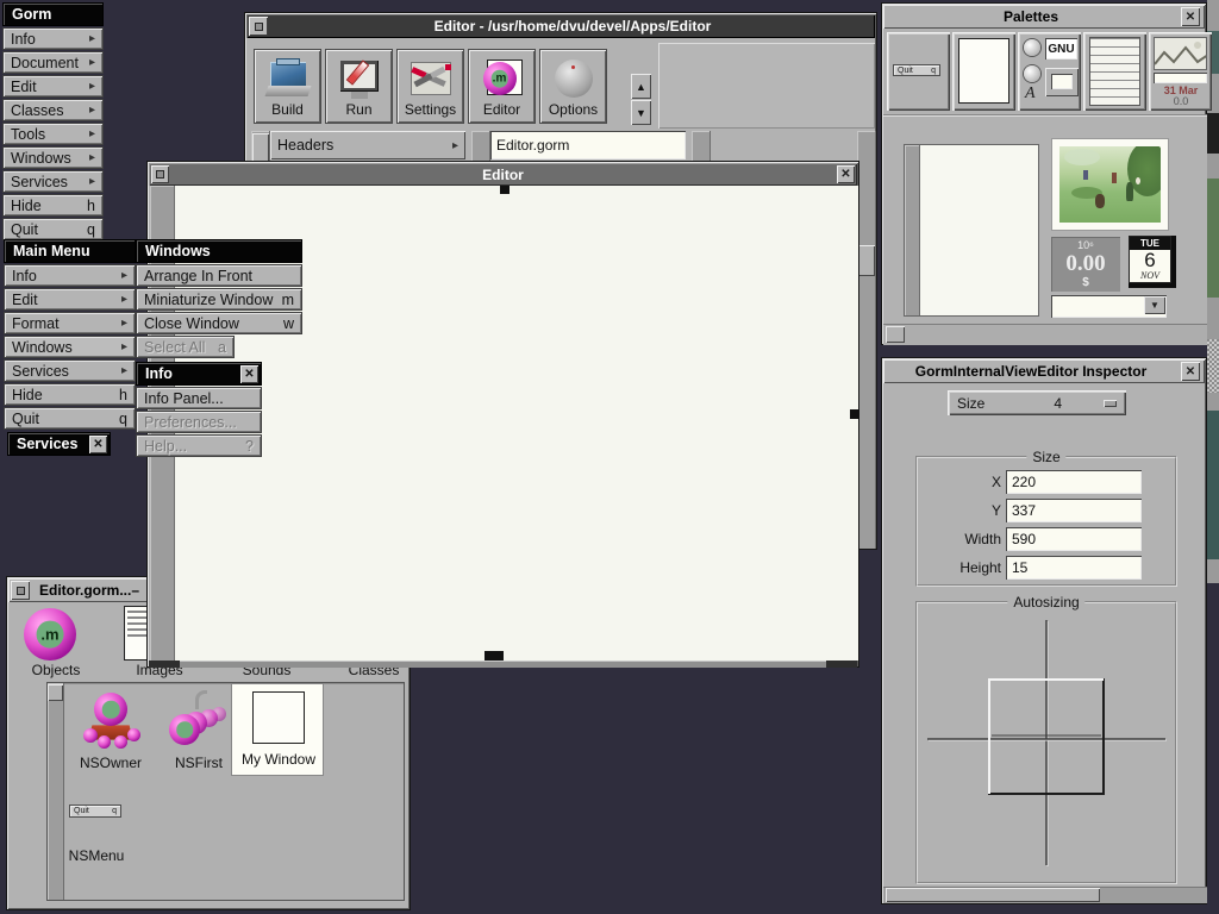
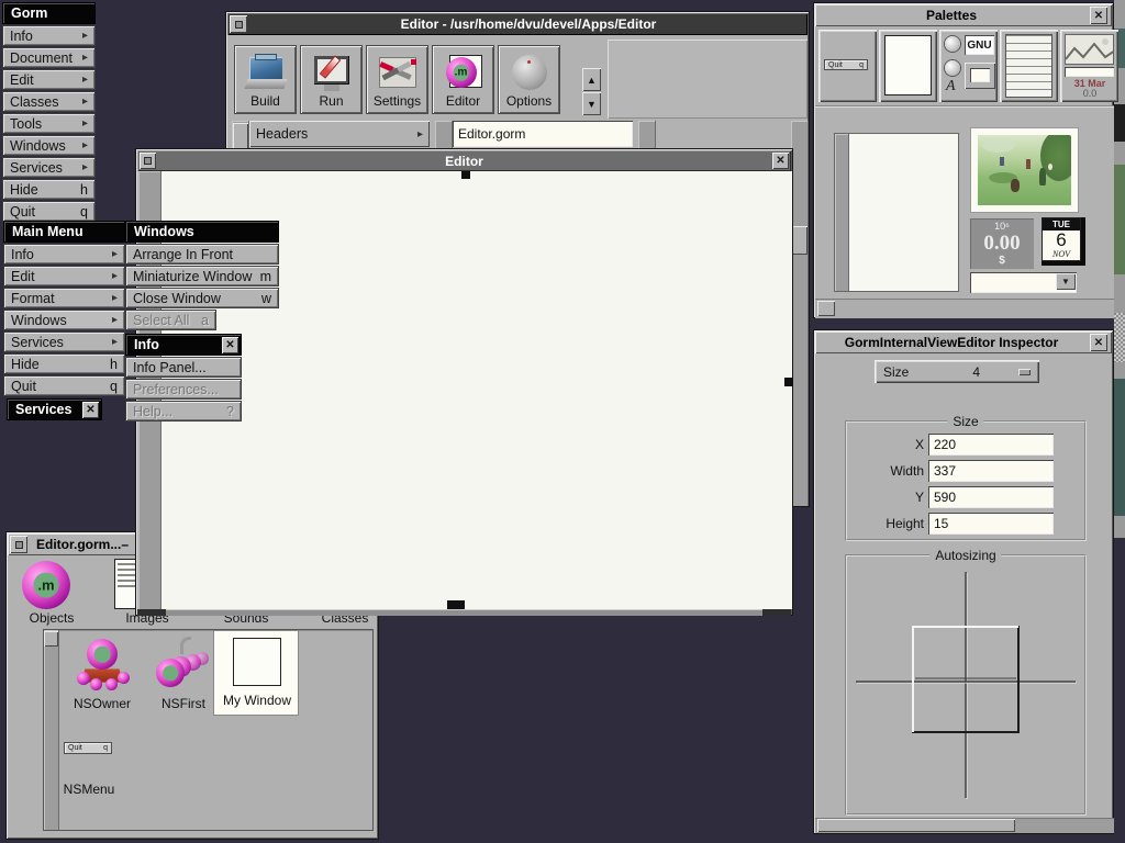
  Editor - /usr/home/dvu/devel/Apps/Editor
  Build
  Run
  Settings
  .m
  Editor
  Options
  ▲
  ▼
  Headers
  ▸
  Editor.gorm
  Editor.gorm...–
  .m
  Objects
  Images
  Sounds
  Classes
  NSOwner
  NSFirst
  My Window
  NSMenu
  Editor
  ✕
  Gorm
  Info
  ▸
  Document
  ▸
  Edit
  ▸
  Classes
  ▸
  Tools
  ▸
  Windows
  ▸
  Services
  ▸
  Hide
  h
  Quit
  q
  Main Menu
  Info
  ▸
  Edit
  ▸
  Format
  ▸
  Windows
  ▸
  Services
  ▸
  Hide
  h
  Quit
  q
  Services
  ✕
  Windows
  Arrange In Front
  Miniaturize Window
  m
  Close Window
  w
  Select All
  a
  Info
  ✕
  Info Panel...
  Preferences...
  Help...
  ?
  Palettes
  ✕
  GNU
  A
  31 Mar
  0.0
  10⁶
  0.00
  $
  TUE
  6
  NOV
  ▼
  GormInternalViewEditor Inspector
  ✕
  Size
  4
  Size
  X
  220
- Y
+ Width
  337
- Width
+ Y
  590
  Height
  15
  Autosizing
